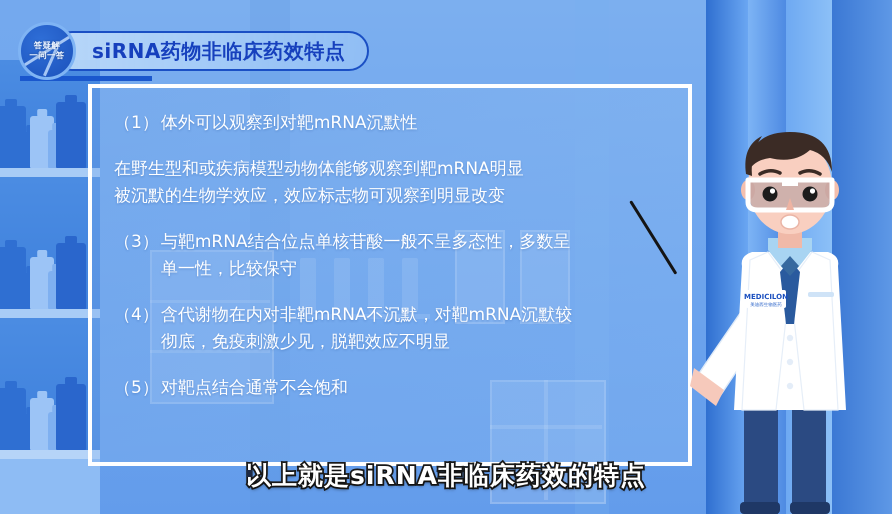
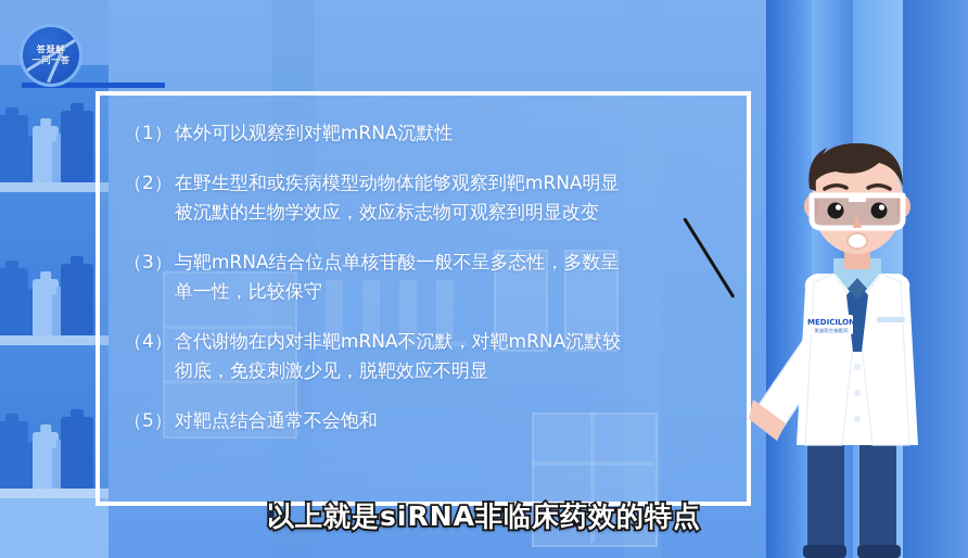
  答疑解
  一问一答
- siRNA药物非临床药效特点
  （1）
  体外可以观察到对靶mRNA沉默性
+ （2）
  在野生型和或疾病模型动物体能够观察到靶mRNA明显
  被沉默的生物学效应，效应标志物可观察到明显改变
  （3）
  与靶mRNA结合位点单核苷酸一般不呈多态性，多数呈
  单一性，比较保守
  （4）
  含代谢物在内对非靶mRNA不沉默，对靶mRNA沉默较
  彻底，免疫刺激少见，脱靶效应不明显
  （5）
  对靶点结合通常不会饱和
  MEDICILON
  以上就是siRNA非临床药效的特点
